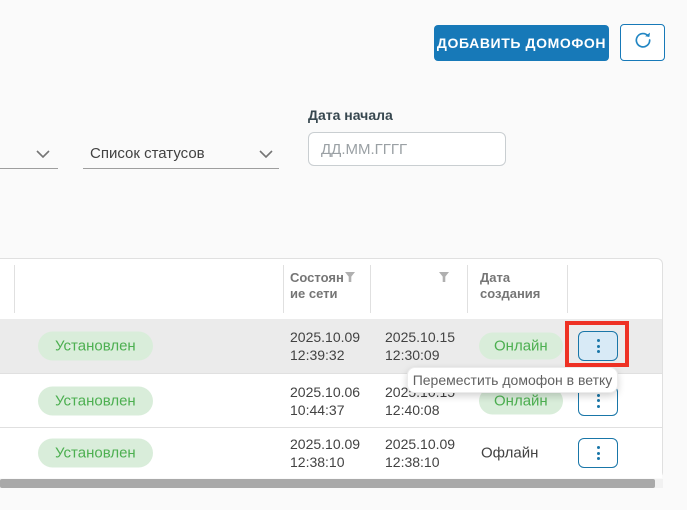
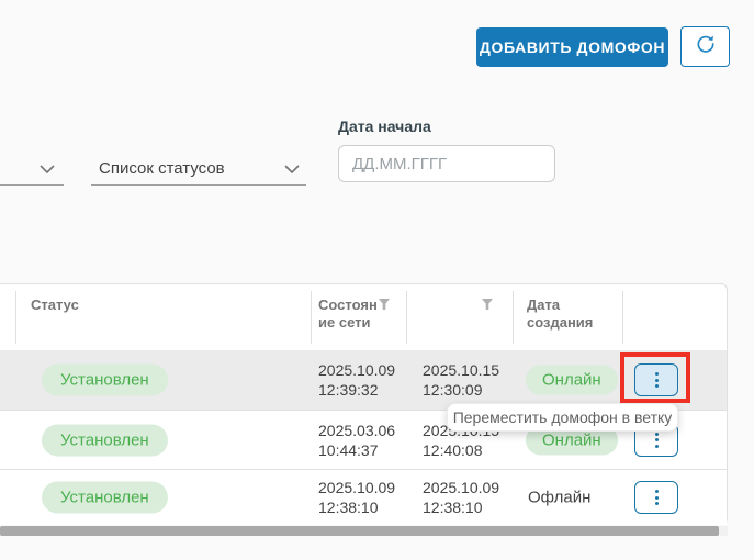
  ДОБАВИТЬ ДОМОФОН
  Список статусов
  Дата начала
  ДД.ММ.ГГГГ
+ Статус
  Состояние сети
  Дата создания
  Установлен
  2025.10.09
  12:39:32
  2025.10.15
  12:30:09
  Онлайн
  Установлен
- 2025.10.06
+ 2025.03.06
  10:44:37
  12:40:08
  Онлайн
  Установлен
  2025.10.09
  12:38:10
  2025.10.09
  12:38:10
  Офлайн
  Переместить домофон в ветку
